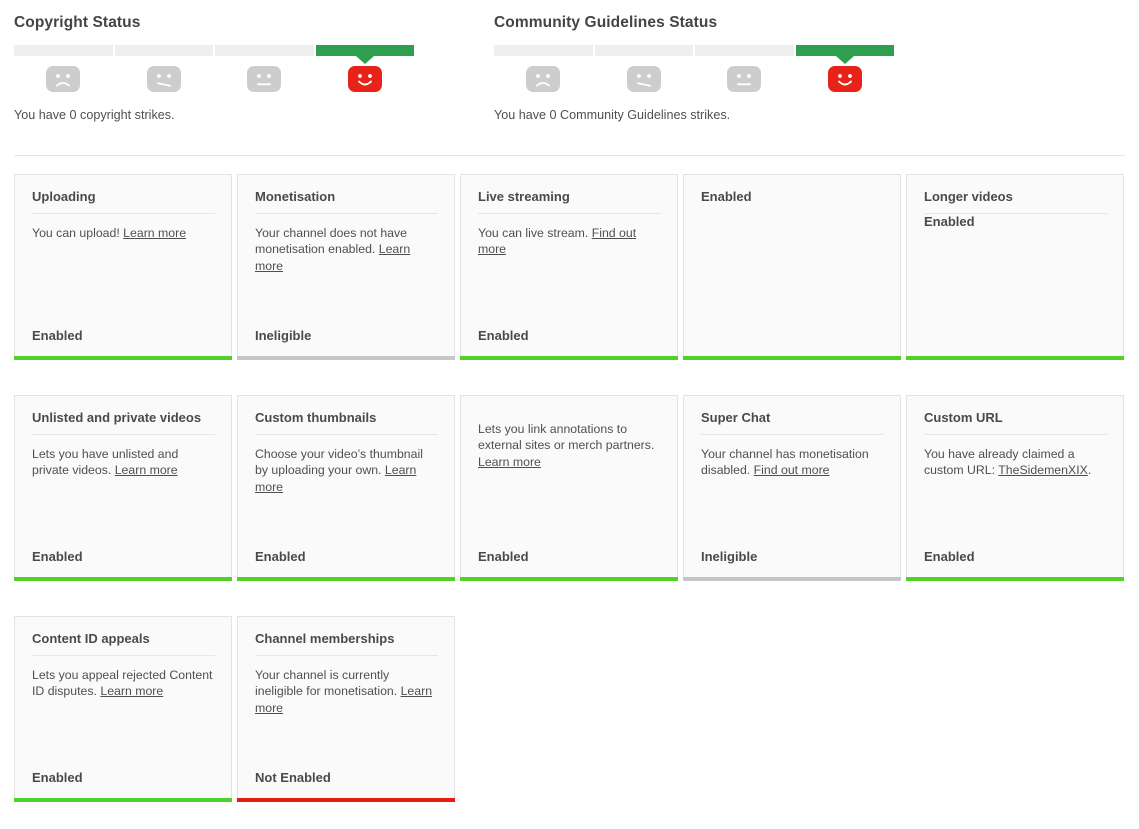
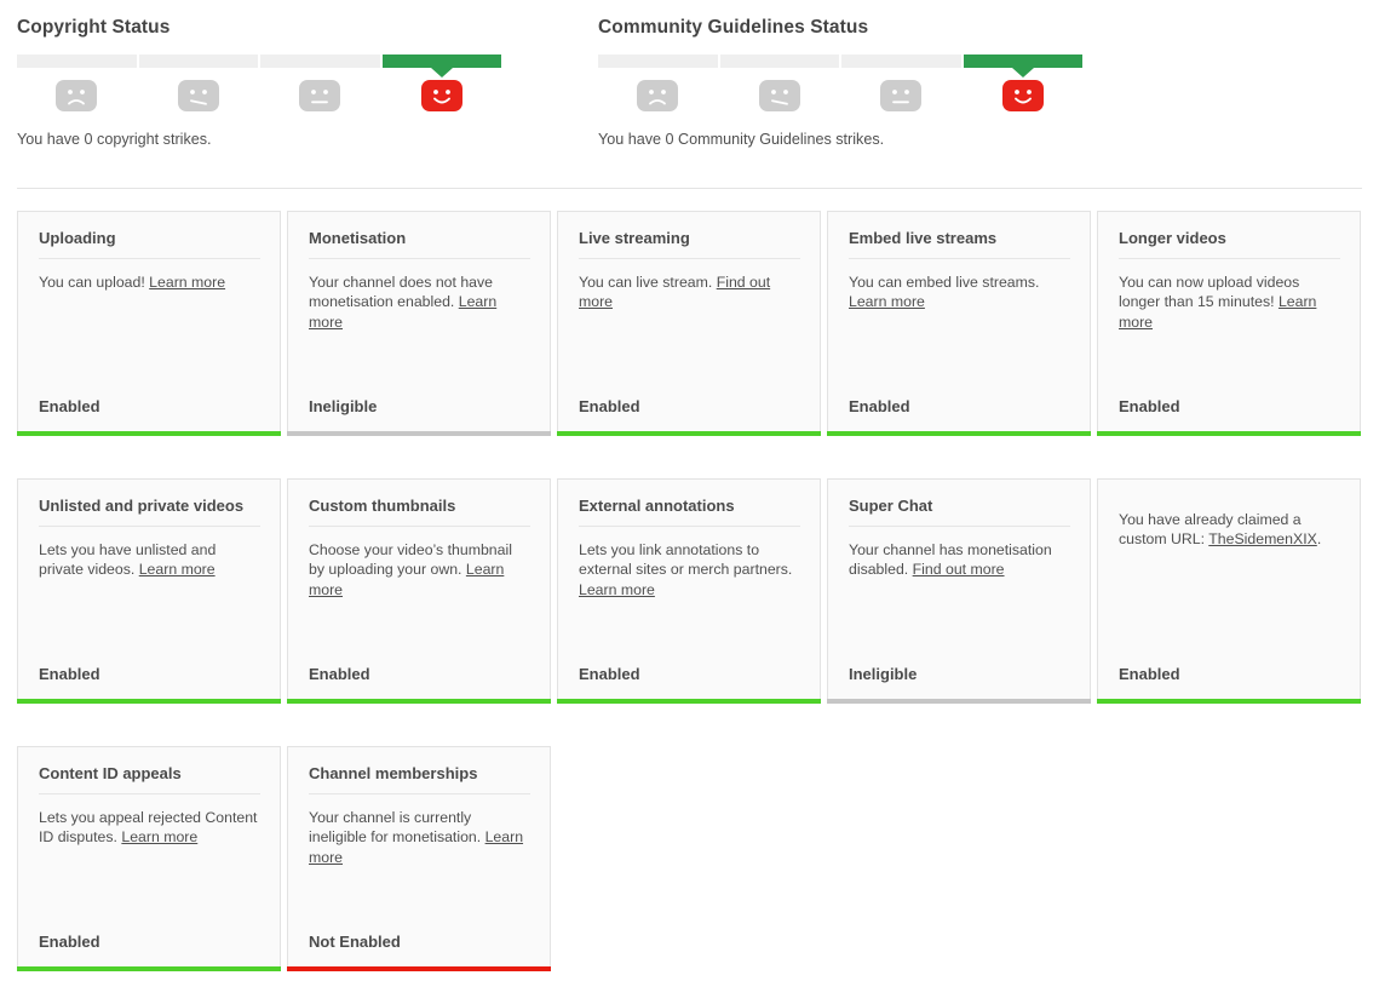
  Copyright Status
  You have 0 copyright strikes.
  Community Guidelines Status
  You have 0 Community Guidelines strikes.
  Uploading
  You can upload! Learn more
  Enabled
  Monetisation
  Your channel does not have monetisation enabled. Learn more
  Ineligible
  Live streaming
  You can live stream. Find out more
  Enabled
+ Embed live streams
+ You can embed live streams. Learn more
  Enabled
  Longer videos
+ You can now upload videos longer than 15 minutes! Learn more
  Enabled
  Unlisted and private videos
  Lets you have unlisted and private videos. Learn more
  Enabled
  Custom thumbnails
  Choose your video’s thumbnail by uploading your own. Learn more
  Enabled
+ External annotations
  Lets you link annotations to external sites or merch partners. Learn more
  Enabled
  Super Chat
  Your channel has monetisation disabled. Find out more
  Ineligible
- Custom URL
  You have already claimed a custom URL: TheSidemenXIX.
  Enabled
  Content ID appeals
  Lets you appeal rejected Content ID disputes. Learn more
  Enabled
  Channel memberships
  Your channel is currently ineligible for monetisation. Learn more
  Not Enabled
